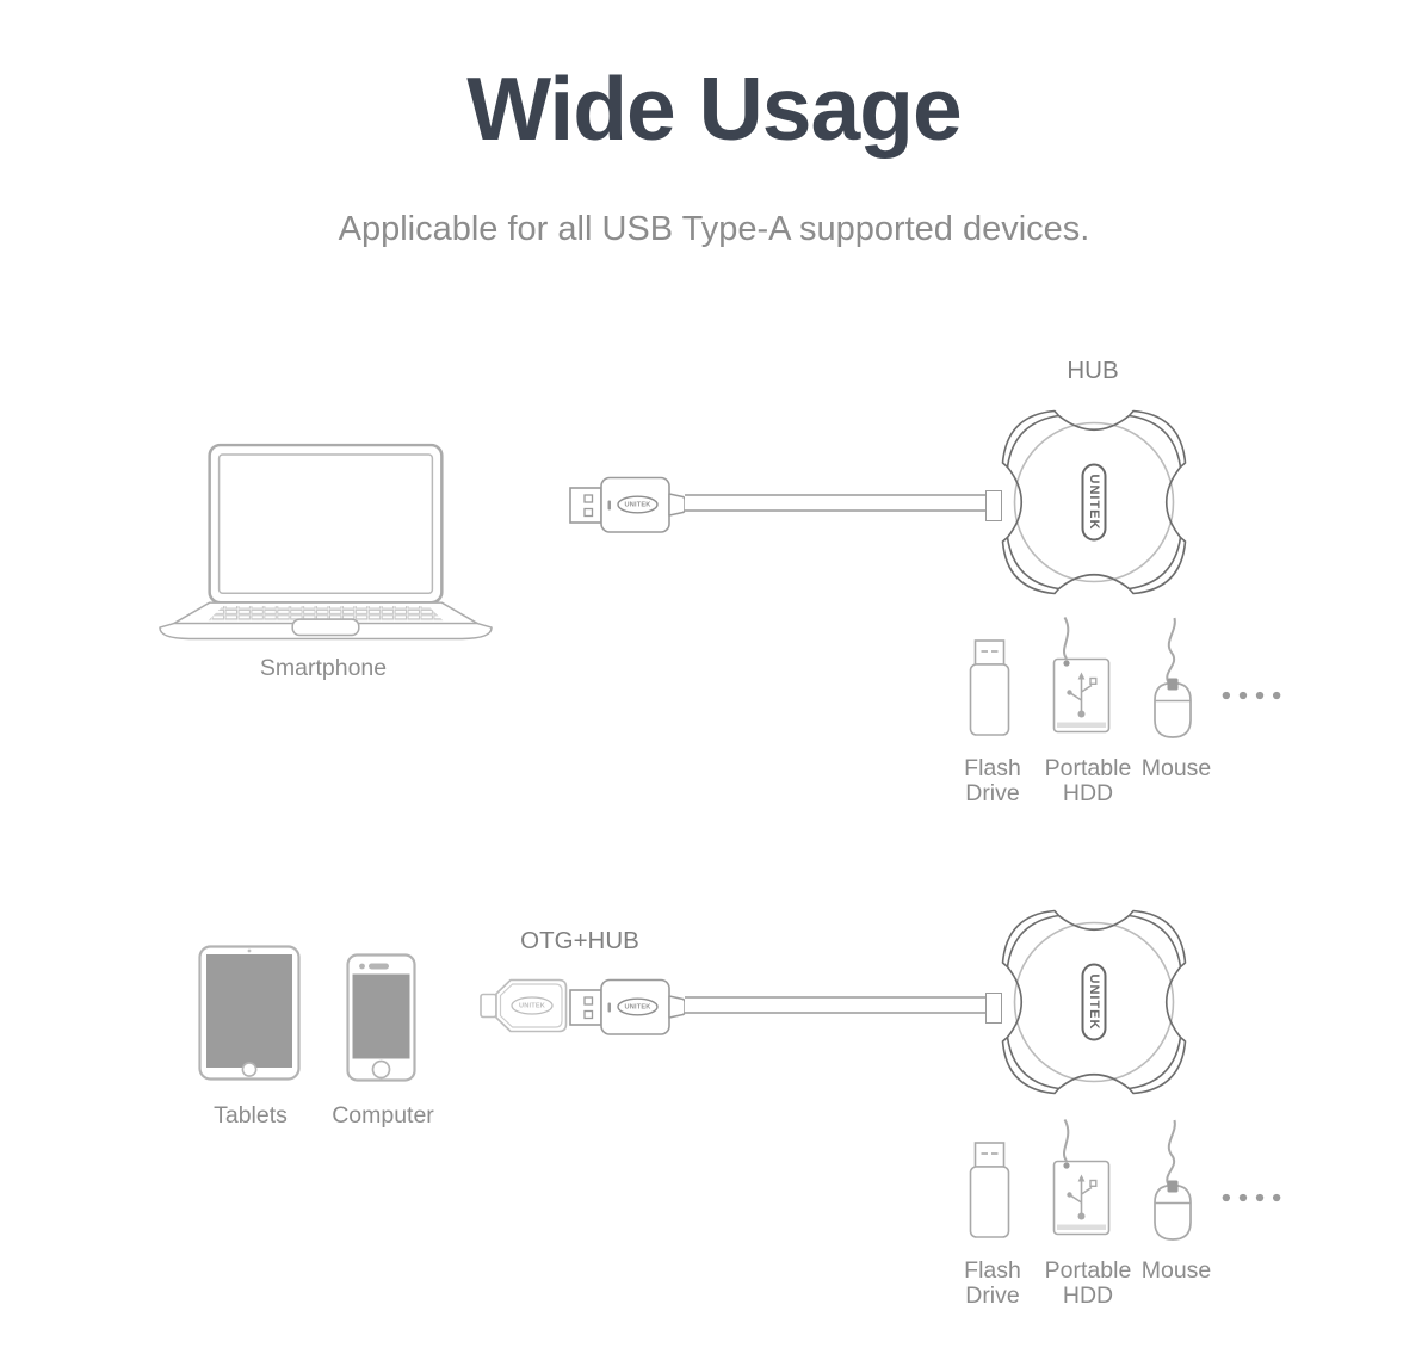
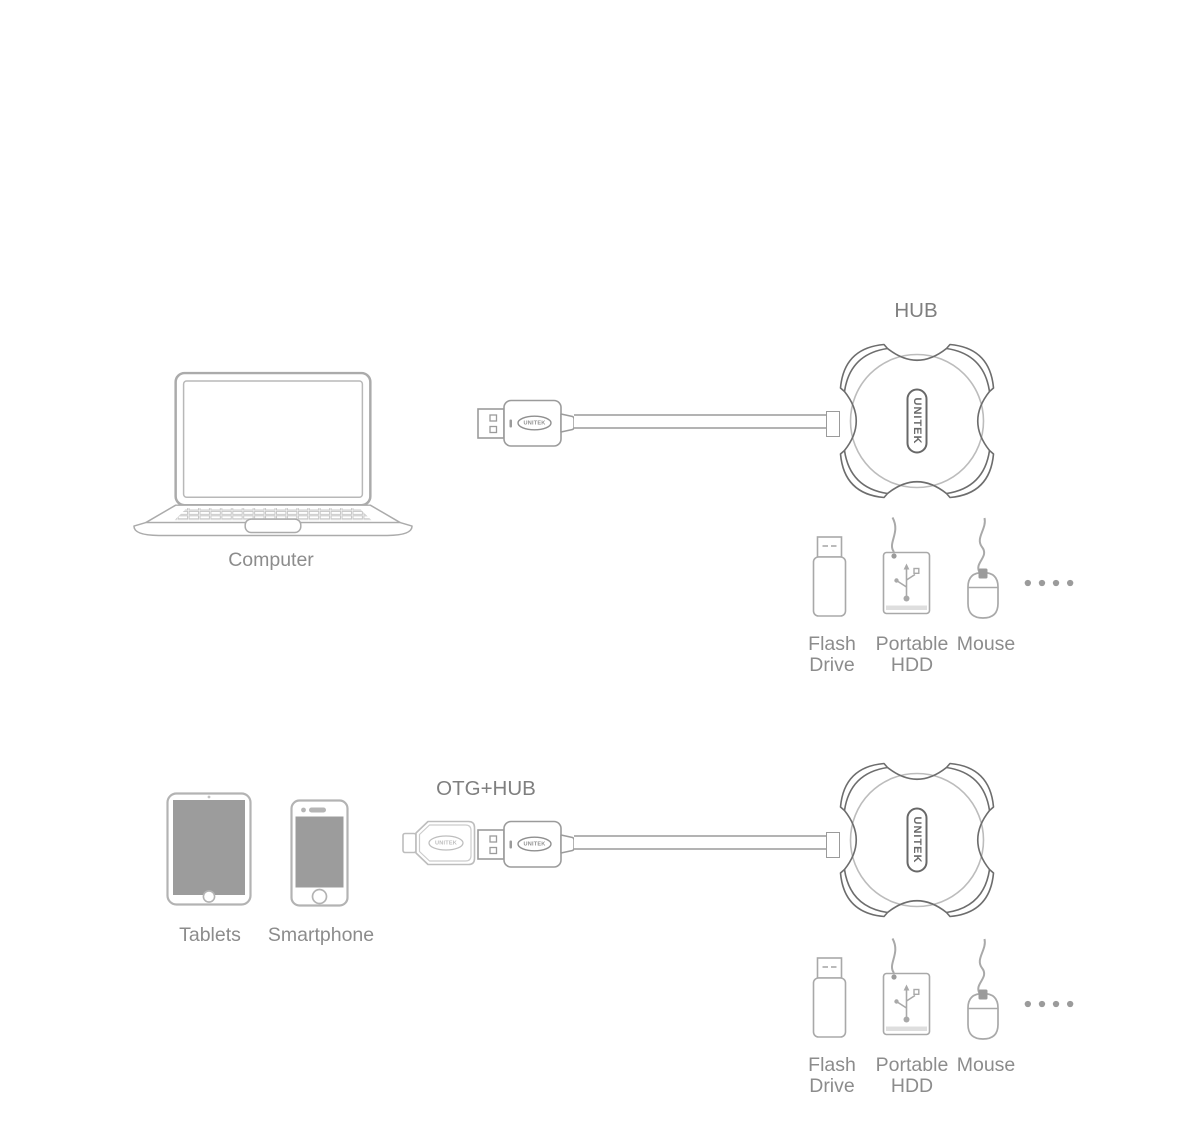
- Wide Usage
- Applicable for all USB Type-A supported devices.
- Smartphone
+ Computer
  HUB
  Flash Drive
  Portable HDD
  Mouse
  Tablets
- Computer
+ Smartphone
  OTG+HUB
  Flash Drive
  Portable HDD
  Mouse
